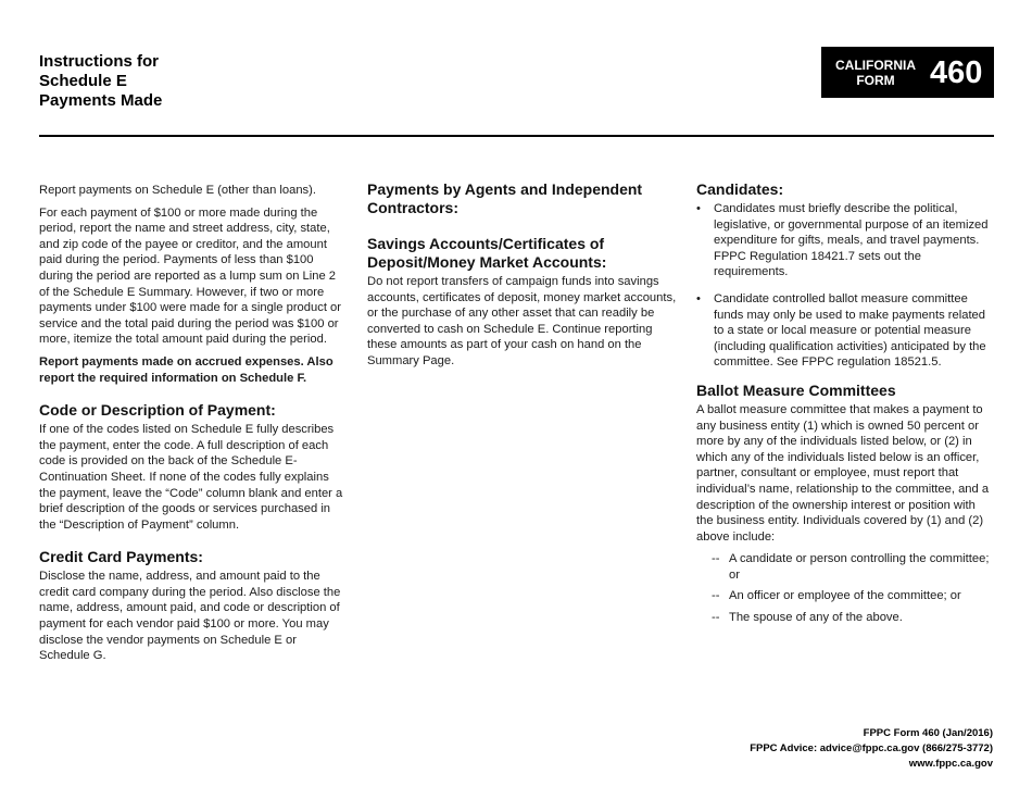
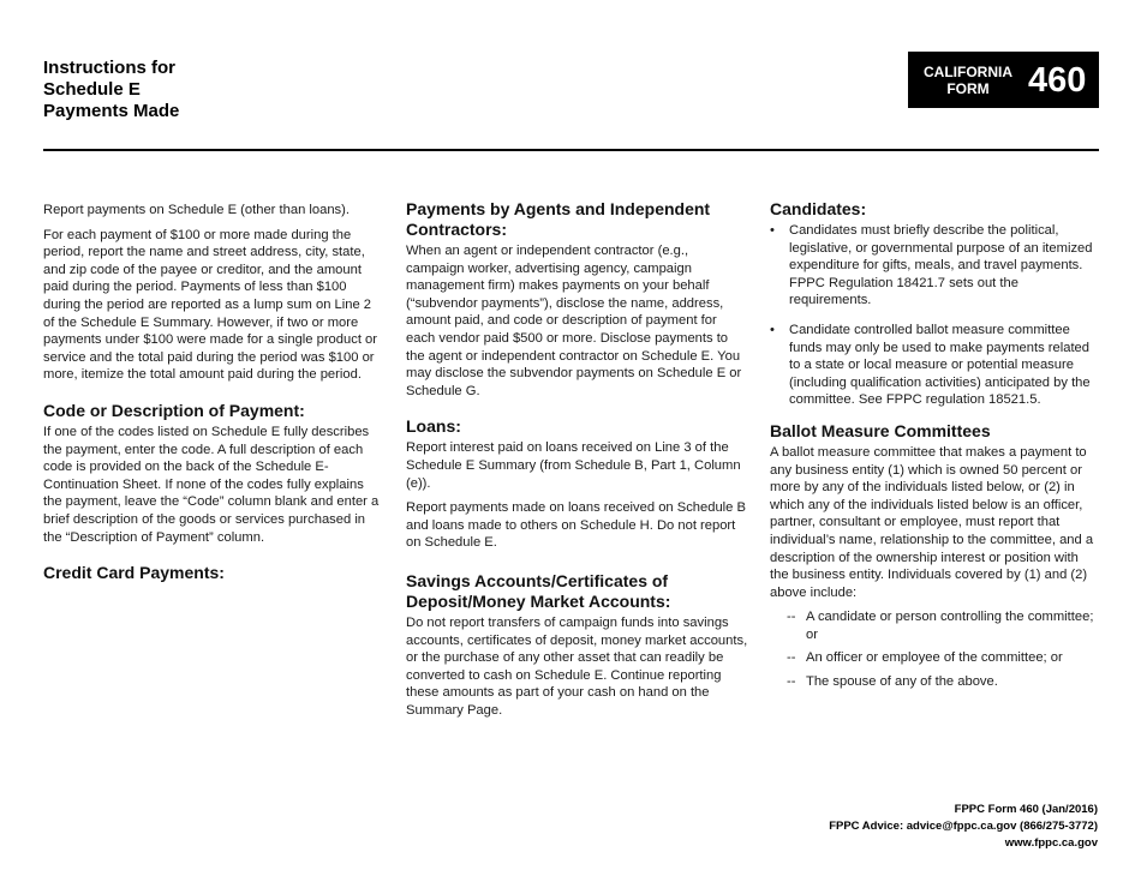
  Instructions for
  Schedule E
  Payments Made
  CALIFORNIA
  FORM
  460
  Report payments on Schedule E (other than loans).
  For each payment of $100 or more made during the period, report the name and street address, city, state, and zip code of the payee or creditor, and the amount paid during the period. Payments of less than $100 during the period are reported as a lump sum on Line 2 of the Schedule E Summary. However, if two or more payments under $100 were made for a single product or service and the total paid during the period was $100 or more, itemize the total amount paid during the period.
- Report payments made on accrued expenses. Also report the required information on Schedule F.
  Code or Description of Payment:
  If one of the codes listed on Schedule E fully describes the payment, enter the code. A full description of each code is provided on the back of the Schedule E-Continuation Sheet. If none of the codes fully explains the payment, leave the “Code” column blank and enter a brief description of the goods or services purchased in the “Description of Payment” column.
  Credit Card Payments:
- Disclose the name, address, and amount paid to the credit card company during the period. Also disclose the name, address, amount paid, and code or description of payment for each vendor paid $100 or more. You may disclose the vendor payments on Schedule E or Schedule G.
  Payments by Agents and Independent Contractors:
+ When an agent or independent contractor (e.g., campaign worker, advertising agency, campaign management firm) makes payments on your behalf (“subvendor payments”), disclose the name, address, amount paid, and code or description of payment for each vendor paid $500 or more. Disclose payments to the agent or independent contractor on Schedule E. You may disclose the subvendor payments on Schedule E or Schedule G.
+ Loans:
+ Report interest paid on loans received on Line 3 of the Schedule E Summary (from Schedule B, Part 1, Column (e)).
+ Report payments made on loans received on Schedule B and loans made to others on Schedule H. Do not report on Schedule E.
  Savings Accounts/Certificates of Deposit/Money Market Accounts:
  Do not report transfers of campaign funds into savings accounts, certificates of deposit, money market accounts, or the purchase of any other asset that can readily be converted to cash on Schedule E. Continue reporting these amounts as part of your cash on hand on the Summary Page.
  Candidates:
  •
  Candidates must briefly describe the political, legislative, or governmental purpose of an itemized expenditure for gifts, meals, and travel payments. FPPC Regulation 18421.7 sets out the requirements.
  •
  Candidate controlled ballot measure committee funds may only be used to make payments related to a state or local measure or potential measure (including qualification activities) anticipated by the committee. See FPPC regulation 18521.5.
  Ballot Measure Committees
  A ballot measure committee that makes a payment to any business entity (1) which is owned 50 percent or more by any of the individuals listed below, or (2) in which any of the individuals listed below is an officer, partner, consultant or employee, must report that individual’s name, relationship to the committee, and a description of the ownership interest or position with the business entity. Individuals covered by (1) and (2) above include:
  --
  A candidate or person controlling the committee; or
  --
  An officer or employee of the committee; or
  --
  The spouse of any of the above.
  FPPC Form 460 (Jan/2016)
  FPPC Advice: advice@fppc.ca.gov (866/275-3772)
  www.fppc.ca.gov
